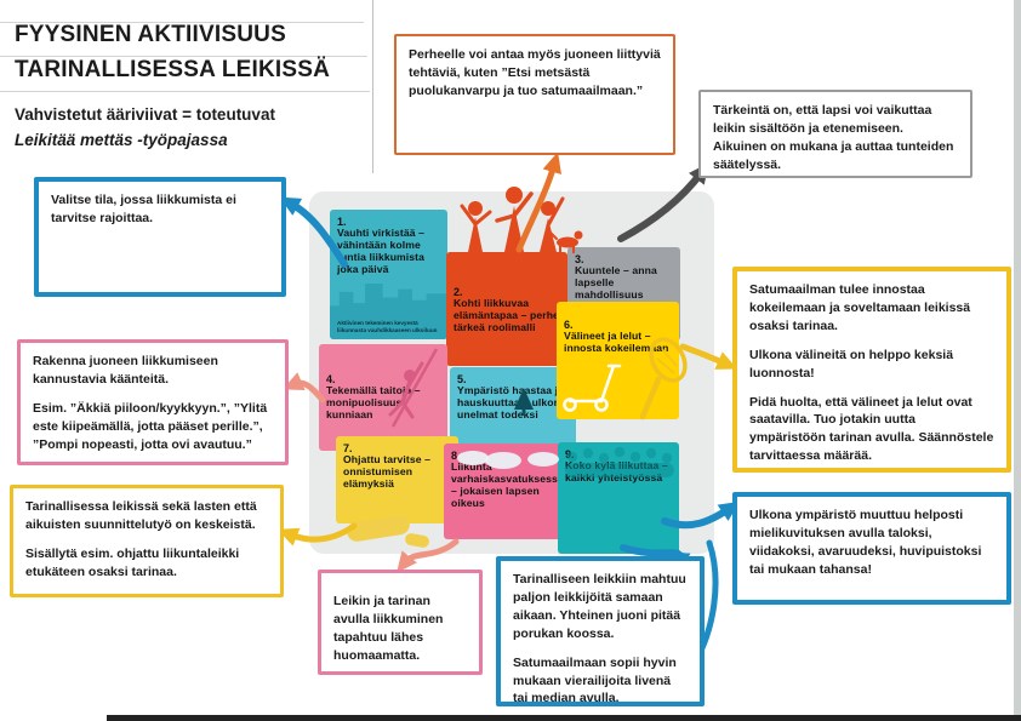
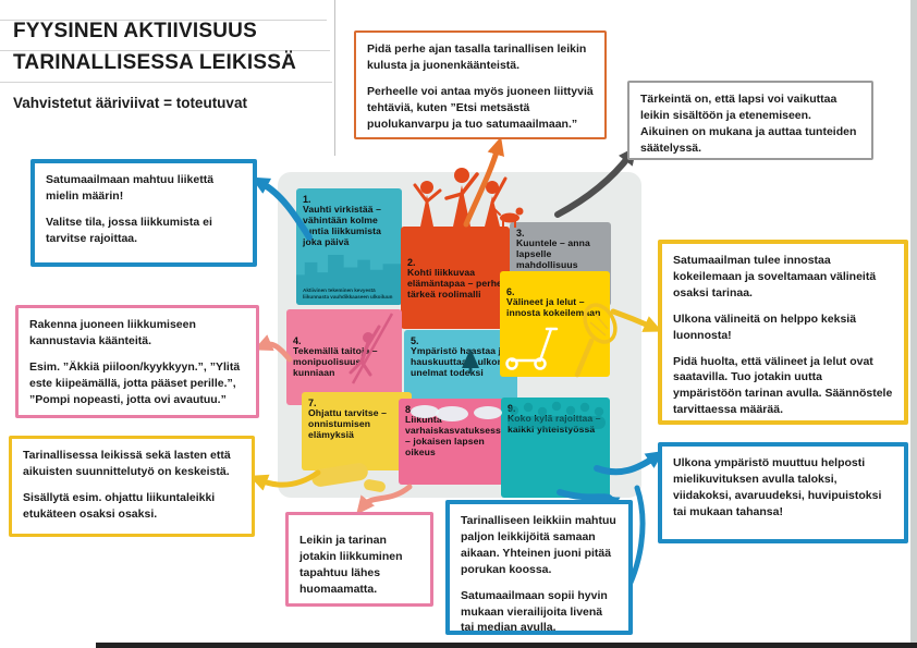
  FYYSINEN AKTIIVISUUS
  TARINALLISESSA LEIKISSÄ
  Vahvistetut ääriviivat = toteutuvat
- Leikitää mettäs -työpajassa
  1.
  Vauhti virkistää – vähintään kolme ntia liikkumista joka päivä
  2.
  Kohti liikkuvaa elämäntapaa – perh tärkeä roolimalli
  3.
  Kuuntele – anna lapselle mahdollisuus
  4.
  Tekemällä taitoj – monipuolisuus kunniaan
  5.
  Ympäristö haastaa hauskuuttaa ulko unelmat todeksi
  6.
  Välineet ja lelut – innosta kokeileman
  7.
  Ohjattu tarvitse – onnistumisen elämyksiä
  Liikunta varhaiskasvatuksess – jokaisen lapsen oikeus
  9.
- Koko kylä liikuttaa – kaikki yhteistyössä
+ Koko kylä rajoittaa – kaikki yhteistyössä
+ Pidä perhe ajan tasalla tarinallisen leikin kulusta ja juonenkäänteistä.
  Perheelle voi antaa myös juoneen liittyviä tehtäviä, kuten ”Etsi metsästä puolukanvarpu ja tuo satumaailmaan.”
  Tärkeintä on, että lapsi voi vaikuttaa leikin sisältöön ja etenemiseen. Aikuinen on mukana ja auttaa tunteiden säätelyssä.
+ Satumaailmaan mahtuu liikettä mielin määrin!
  Valitse tila, jossa liikkumista ei tarvitse rajoittaa.
  Rakenna juoneen liikkumiseen kannustavia käänteitä.
  Esim. ”Äkkiä piiloon/kyykkyyn.”, ”Ylitä este kiipeämällä, jotta pääset perille.”, ”Pompi nopeasti, jotta ovi avautuu.”
  Tarinallisessa leikissä sekä lasten että aikuisten suunnittelutyö on keskeistä.
- Sisällytä esim. ohjattu liikuntaleikki etukäteen osaksi tarinaa.
+ Sisällytä esim. ohjattu liikuntaleikki etukäteen osaksi osaksi.
- Satumaailman tulee innostaa kokeilemaan ja soveltamaan leikissä osaksi tarinaa.
+ Satumaailman tulee innostaa kokeilemaan ja soveltamaan välineitä osaksi tarinaa.
  Ulkona välineitä on helppo keksiä luonnosta!
  Pidä huolta, että välineet ja lelut ovat saatavilla. Tuo jotakin uutta ympäristöön tarinan avulla. Säännöstele tarvittaessa määrää.
  Ulkona ympäristö muuttuu helposti mielikuvituksen avulla taloksi, viidakoksi, avaruudeksi, huvipuistoksi tai mukaan tahansa!
- Leikin ja tarinan avulla liikkuminen tapahtuu lähes huomaamatta.
+ Leikin ja tarinan jotakin liikkuminen tapahtuu lähes huomaamatta.
  Tarinalliseen leikkiin mahtuu paljon leikkijöitä samaan aikaan. Yhteinen juoni pitää porukan koossa.
  Satumaailmaan sopii hyvin mukaan vierailijoita livenä tai median avulla.
